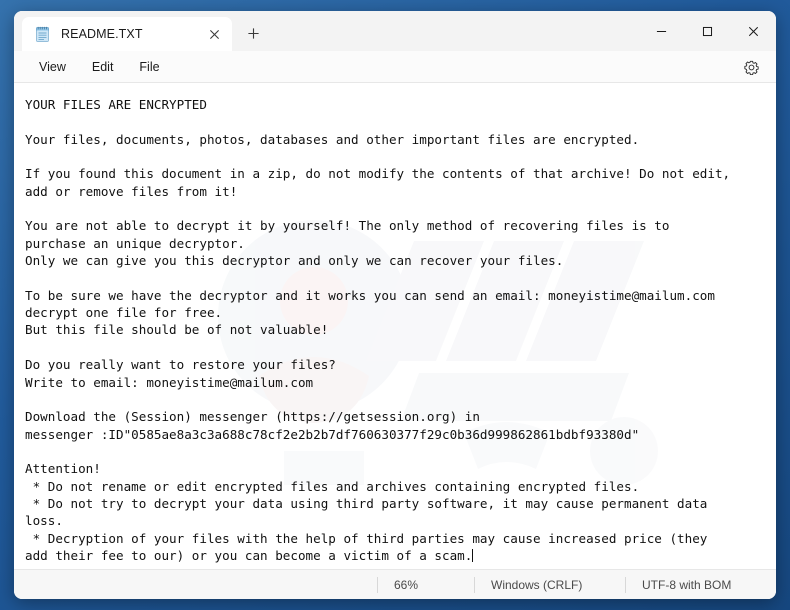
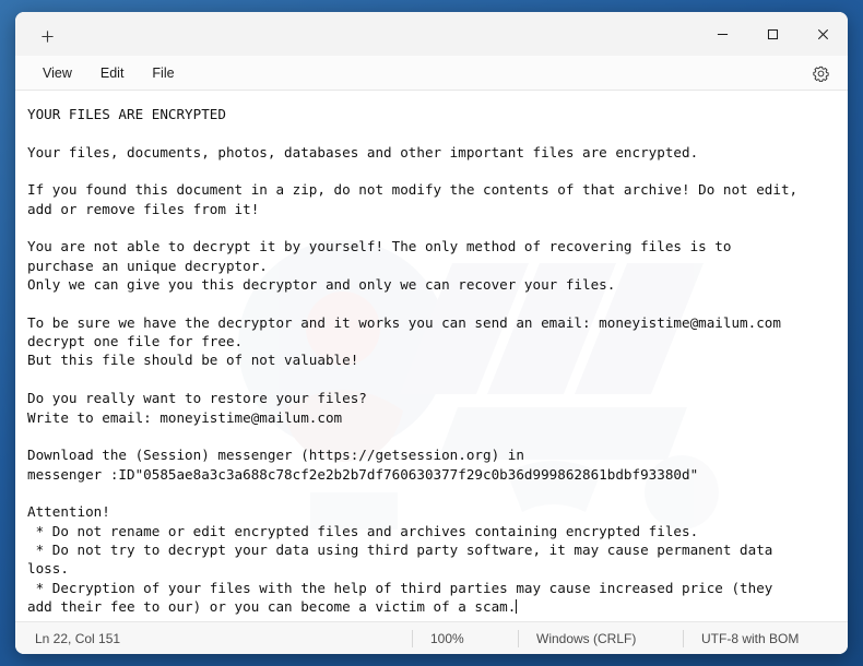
- README.TXT
  View
  Edit
  File
  YOUR FILES ARE ENCRYPTED
  Your files, documents, photos, databases and other important files are encrypted.
  If you found this document in a zip, do not modify the contents of that archive! Do not edit,
  add or remove files from it!
  You are not able to decrypt it by yourself! The only method of recovering files is to
  purchase an unique decryptor.
  Only we can give you this decryptor and only we can recover your files.
  To be sure we have the decryptor and it works you can send an email: moneyistime@mailum.com
  decrypt one file for free.
  But this file should be of not valuable!
  Do you really want to restore your files?
  Write to email: moneyistime@mailum.com
  Download the (Session) messenger (https://getsession.org) in
  messenger :ID"0585ae8a3c3a688c78cf2e2b2b7df760630377f29c0b36d999862861bdbf93380d"
  Attention!
  * Do not rename or edit encrypted files and archives containing encrypted files.
  * Do not try to decrypt your data using third party software, it may cause permanent data
  loss.
  * Decryption of your files with the help of third parties may cause increased price (they
  add their fee to our) or you can become a victim of a scam.
+ Ln 22, Col 151
- 66%
+ 100%
  Windows (CRLF)
  UTF-8 with BOM
